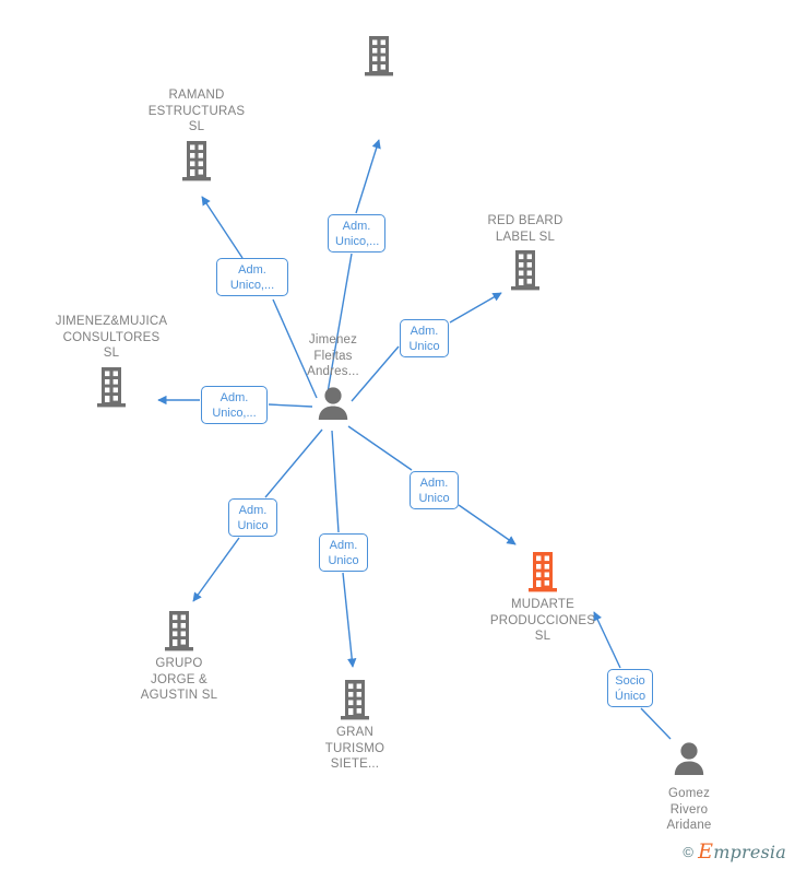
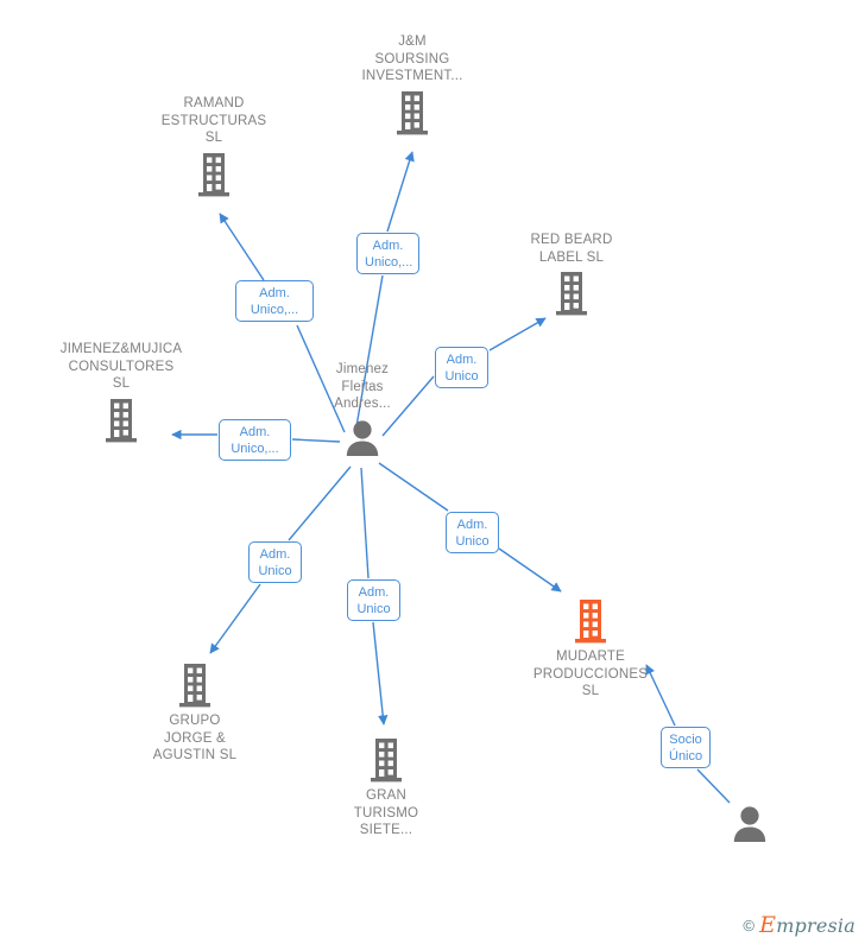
+ J&M
+ SOURSING
+ INVESTMENT...
  RAMAND
  ESTRUCTURAS
  SL
  RED BEARD
  LABEL SL
  JIMENEZ&MUJICA
  CONSULTORES
  SL
  Jimenez
  Fleitas
  Andres...
  MUDARTE
  PRODUCCIONES
  SL
  GRUPO
  JORGE &
  AGUSTIN SL
  GRAN
  TURISMO
  SIETE...
- Gomez
- Rivero
- Aridane
  Adm.
  Unico,...
  Adm.
  Unico,...
  Adm.
  Unico
  Adm.
  Unico,...
  Adm.
  Unico
  Adm.
  Unico
  Adm.
  Unico
  Socio
  Único
  ©
  Empresia
